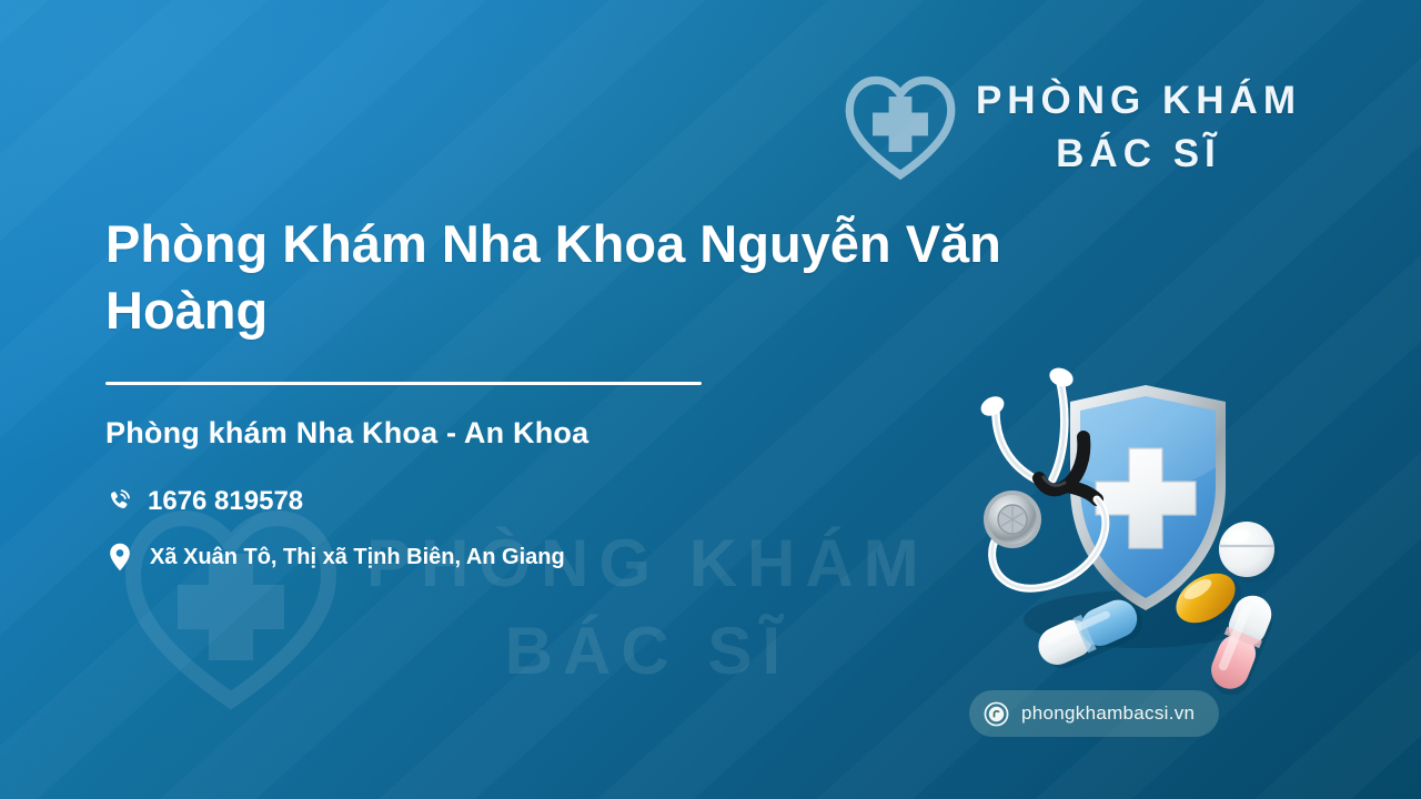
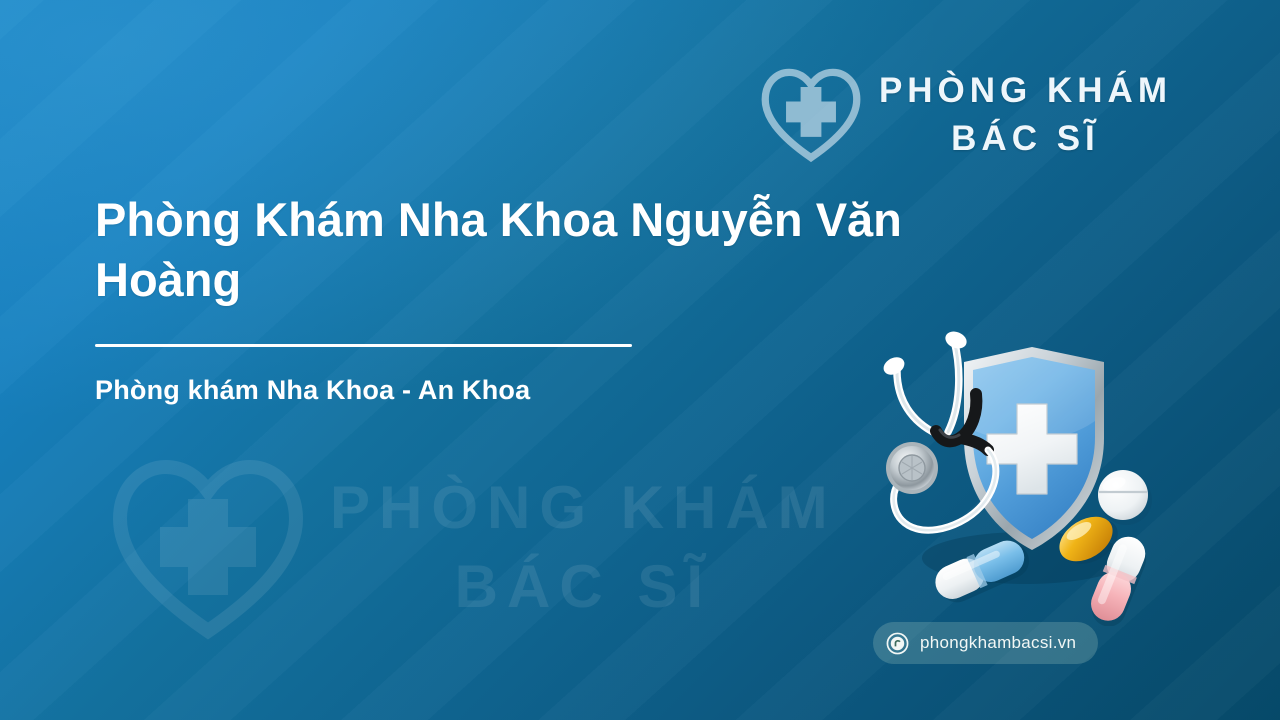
  PHÒNG KHÁM
  BÁC SĨ
  PHÒNG KHÁM
  BÁC SĨ
  Phòng Khám Nha Khoa Nguyễn Văn Hoàng
  Phòng khám Nha Khoa - An Khoa
- 1676 819578
- Xã Xuân Tô, Thị xã Tịnh Biên, An Giang
  phongkhambacsi.vn
